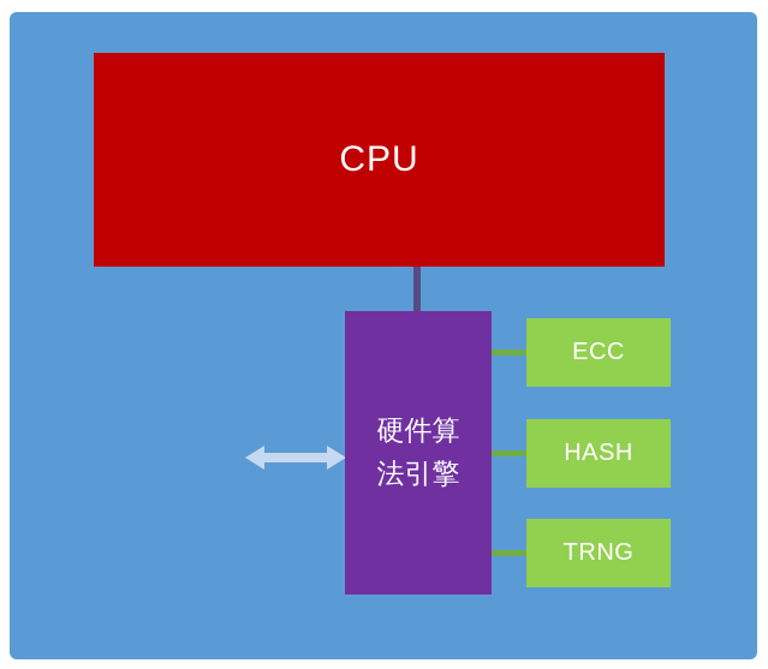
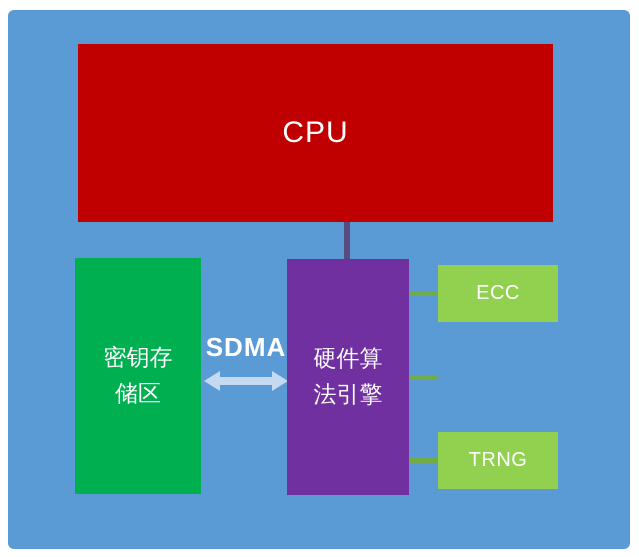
  CPU
+ 密钥存储区
+ SDMA
  硬件算法引擎
  ECC
- HASH
  TRNG
